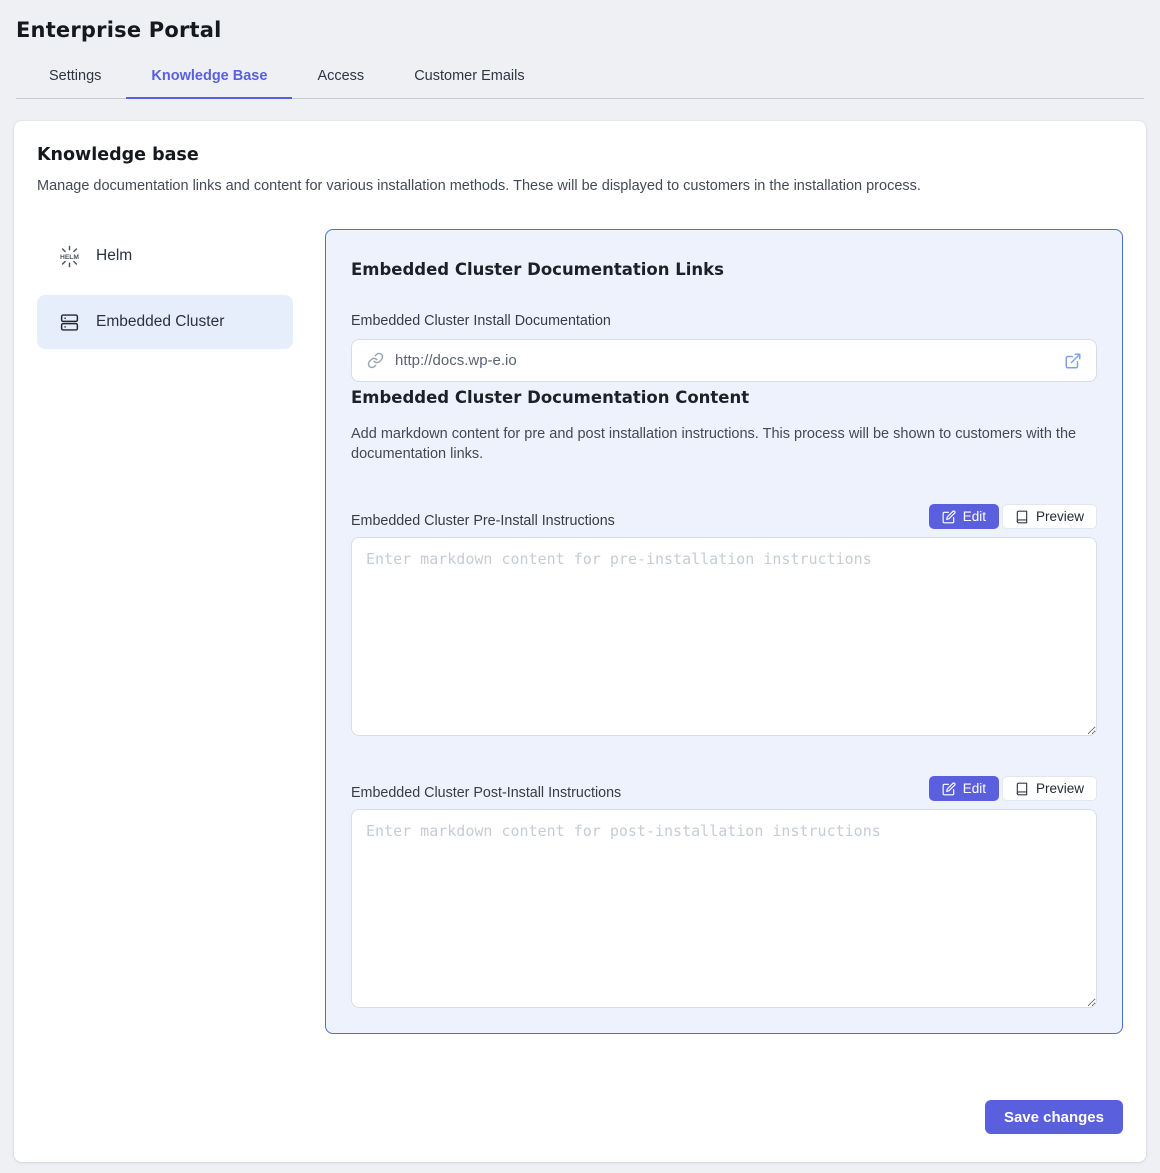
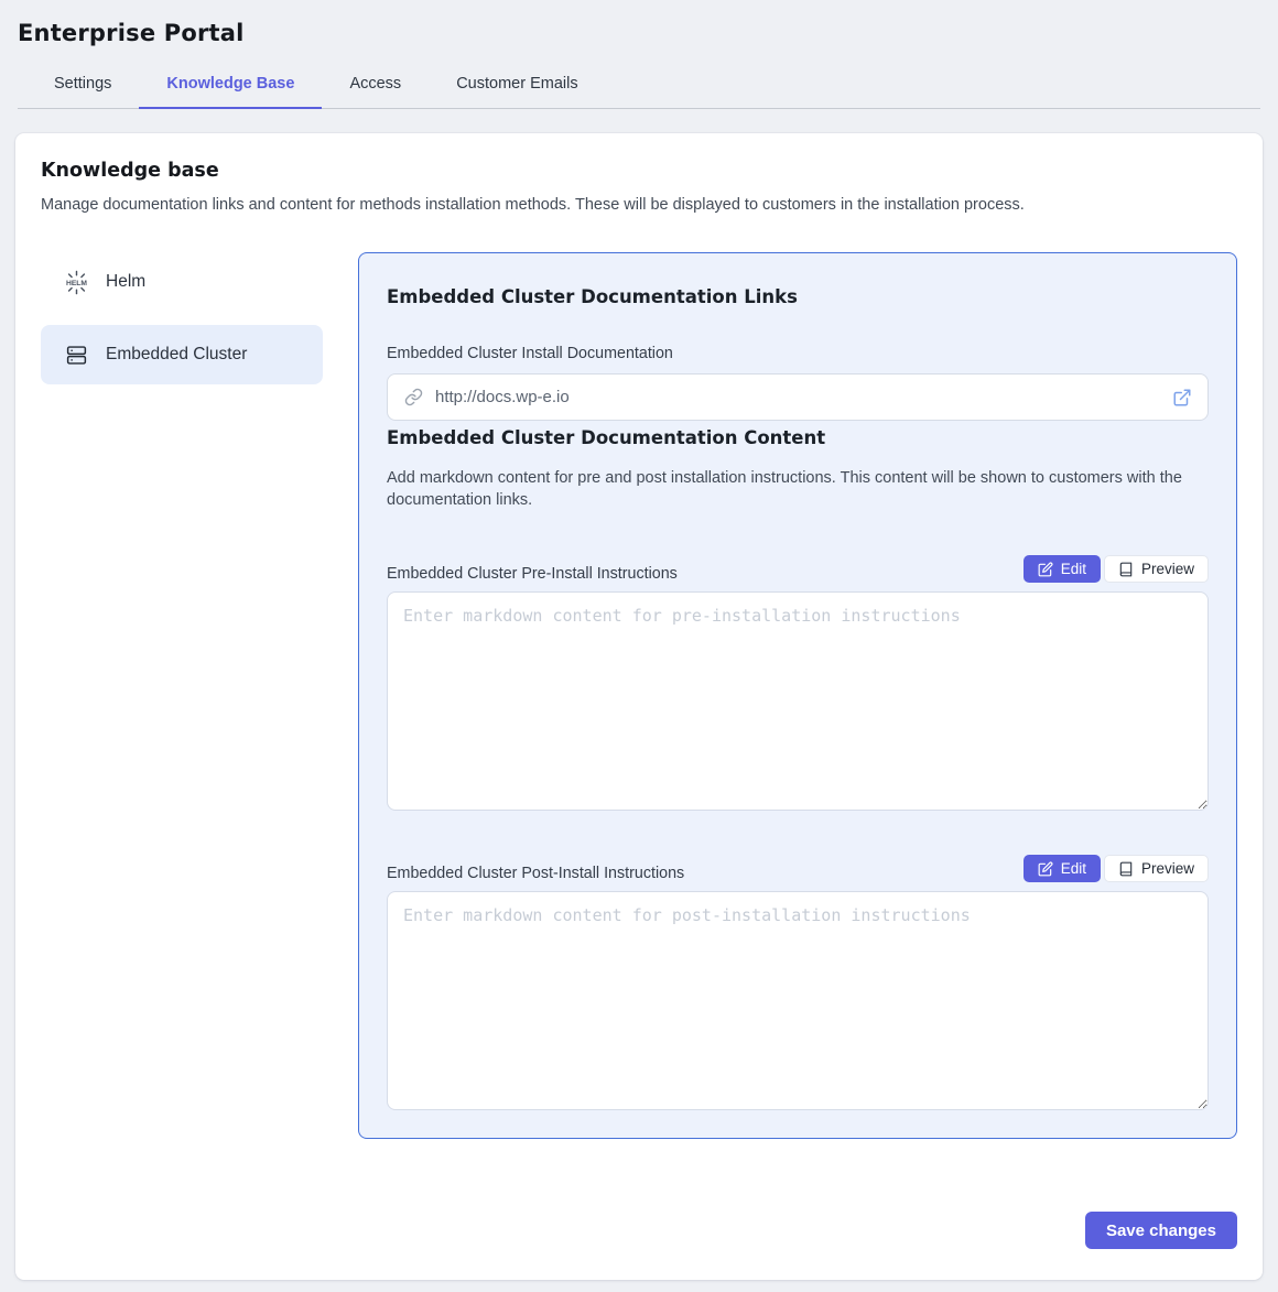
  Enterprise Portal
  Settings
  Knowledge Base
  Access
  Customer Emails
  Knowledge base
- Manage documentation links and content for various installation methods. These will be displayed to customers in the installation process.
+ Manage documentation links and content for methods installation methods. These will be displayed to customers in the installation process.
  Helm
  Embedded Cluster
  Embedded Cluster Documentation Links
  Embedded Cluster Install Documentation
  http://docs.wp-e.io
  Embedded Cluster Documentation Content
- Add markdown content for pre and post installation instructions. This process will be shown to customers with the documentation links.
+ Add markdown content for pre and post installation instructions. This content will be shown to customers with the documentation links.
  Embedded Cluster Pre-Install Instructions
  Edit
  Preview
  Enter markdown content for pre-installation instructions
  Embedded Cluster Post-Install Instructions
  Edit
  Preview
  Enter markdown content for post-installation instructions
  Save changes
